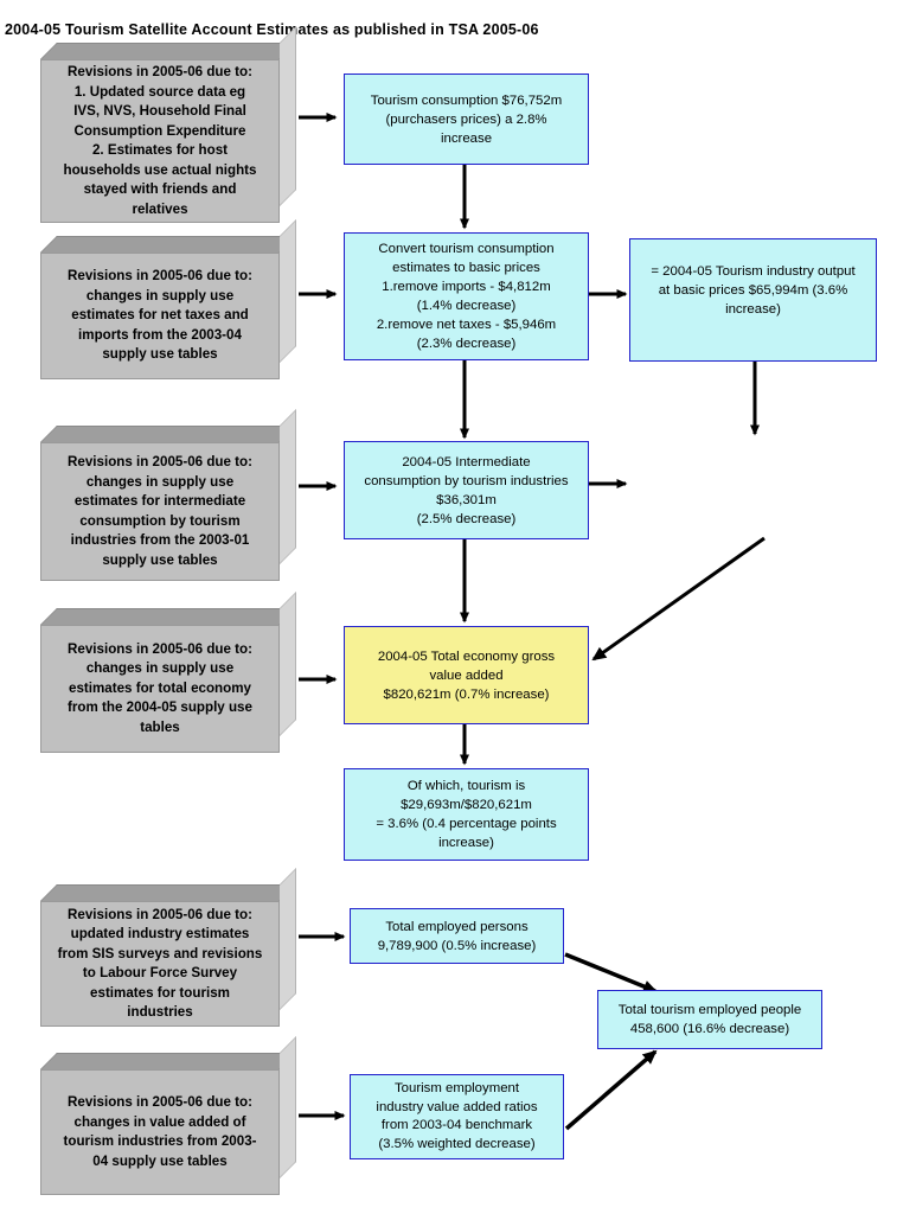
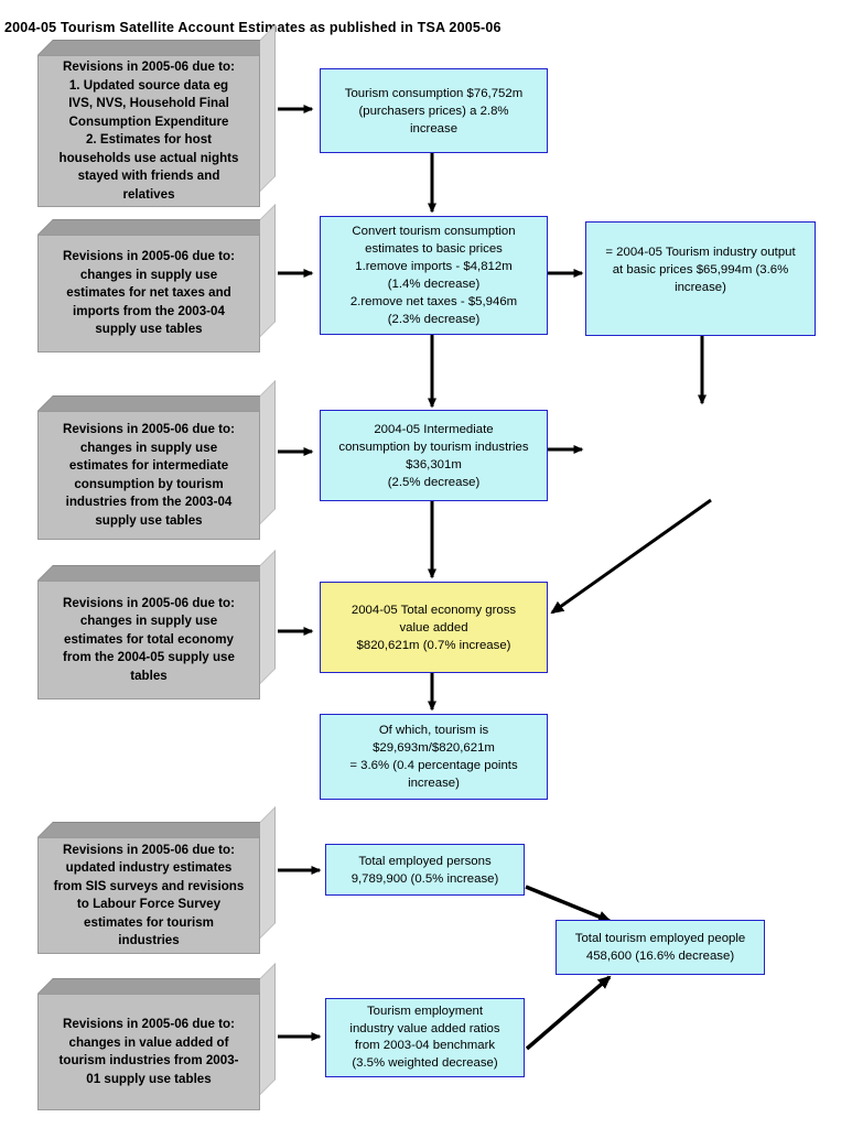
  2004-05 Tourism Satellite Account Estiates as published in TSA 2005-06
  Revisions in 2005-06 due to:
  1. Updated source data eg
  IVS, NVS, Household Final
  Consumption Expenditure
  2. Estimates for host
  households use actual nights
  stayed with friends and
  relatives
  Revisions in 2005-06 due to:
  changes in supply use
  estimates for net taxes and
  imports from the 2003-04
  supply use tables
  Revisions in 2005-06 due to:
  changes in supply use
  estimates for intermediate
  consumption by tourism
- industries from the 2003-01
+ industries from the 2003-04
  supply use tables
  Revisions in 2005-06 due to:
  changes in supply use
  estimates for total economy
  from the 2004-05 supply use
  tables
  Revisions in 2005-06 due to:
  updated industry estimates
  from SIS surveys and revisions
  to Labour Force Survey
  estimates for tourism
  industries
  Revisions in 2005-06 due to:
  changes in value added of
  tourism industries from 2003-
- 04 supply use tables
+ 01 supply use tables
  Tourism consumption $76,752m
  (purchasers prices) a 2.8%
  increase
  Convert tourism consumption
  estimates to basic prices
  1.remove imports - $4,812m
  (1.4% decrease)
  2.remove net taxes - $5,946m
  (2.3% decrease)
  = 2004-05 Tourism industry output
  at basic prices $65,994m (3.6%
  increase)
  2004-05 Intermediate
  consumption by tourism industries
  $36,301m
  (2.5% decrease)
  2004-05 Total economy gross
  value added
  $820,621m (0.7% increase)
  Of which, tourism is
  $29,693m/$820,621m
  = 3.6% (0.4 percentage points
  increase)
  Total employed persons
  9,789,900 (0.5% increase)
  Tourism employment
  industry value added ratios
  from 2003-04 benchmark
  (3.5% weighted decrease)
  Total tourism employed people
  458,600 (16.6% decrease)
